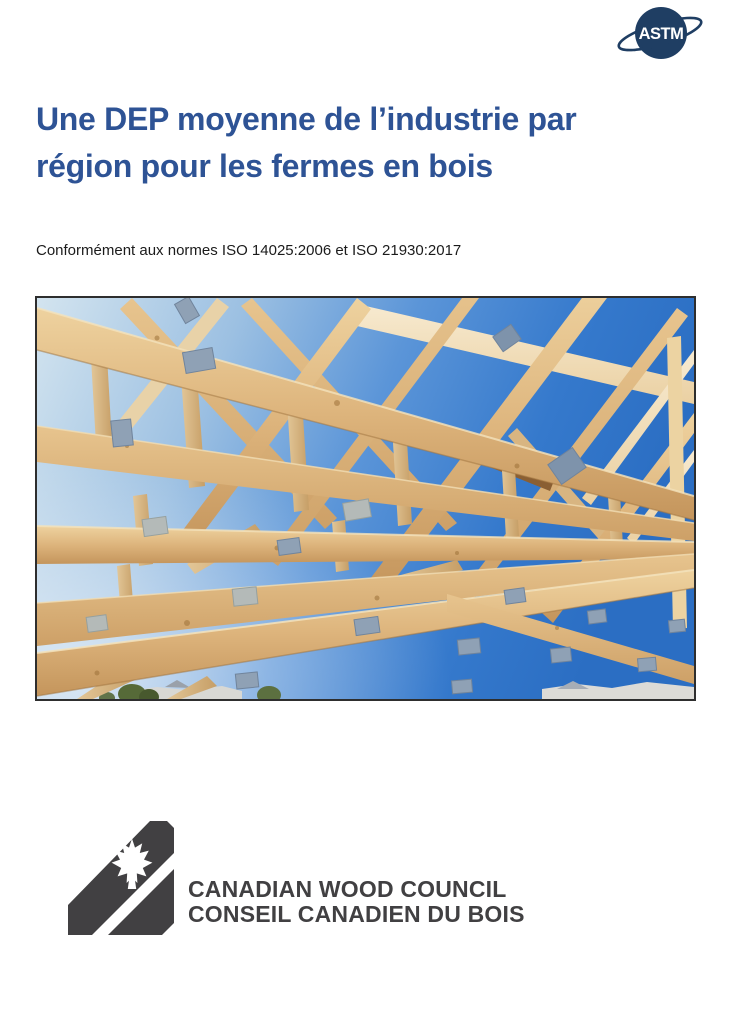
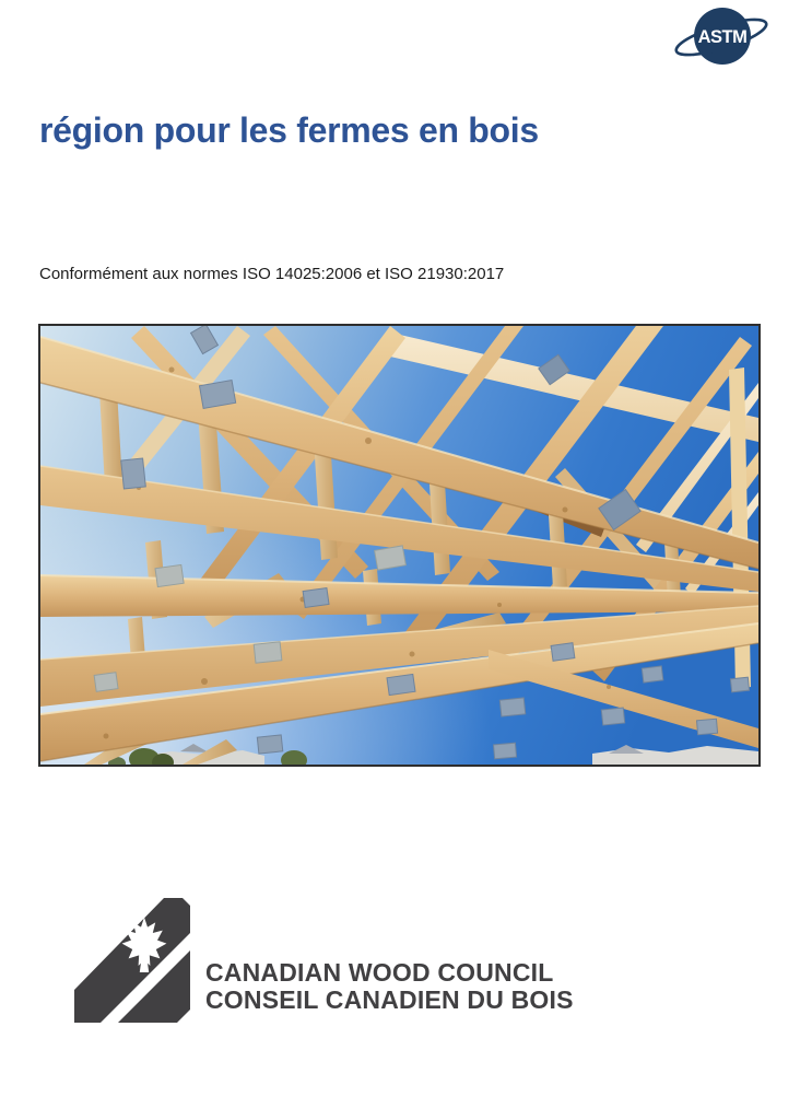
  ASTM
- Une DEP moyenne de l’industrie par
  région pour les fermes en bois
  Conformément aux normes ISO 14025:2006 et ISO 21930:2017
  CANADIAN WOOD COUNCIL
  CONSEIL CANADIEN DU BOIS
